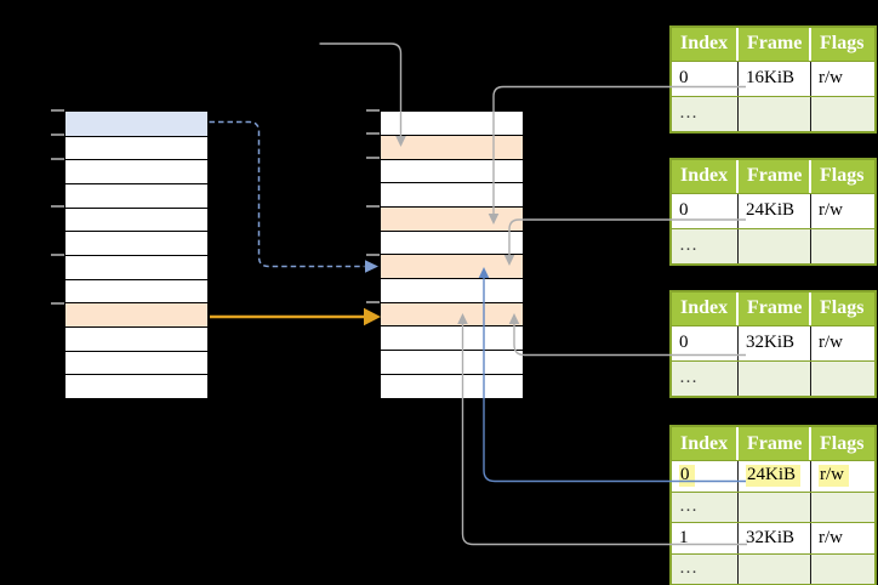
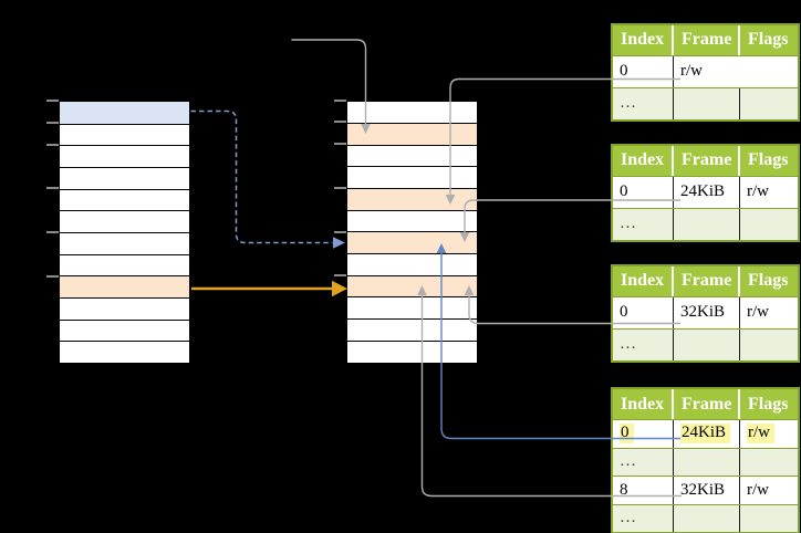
  Index
  Frame
  Flags
  0
- 16KiB
  r/w
  …
  Index
  Frame
  Flags
  0
  24KiB
  r/w
  …
  Index
  Frame
  Flags
  0
  32KiB
  r/w
  …
  Index
  Frame
  Flags
  0
  24KiB
  r/w
  …
- 1
+ 8
  32KiB
  r/w
  …
